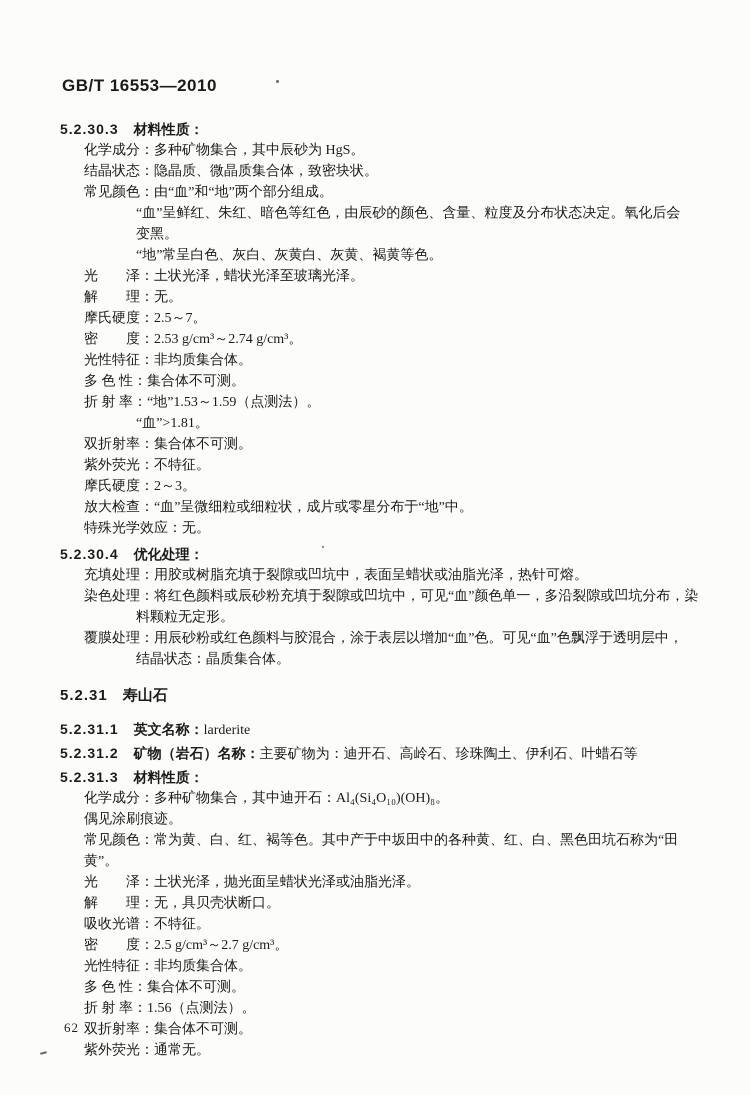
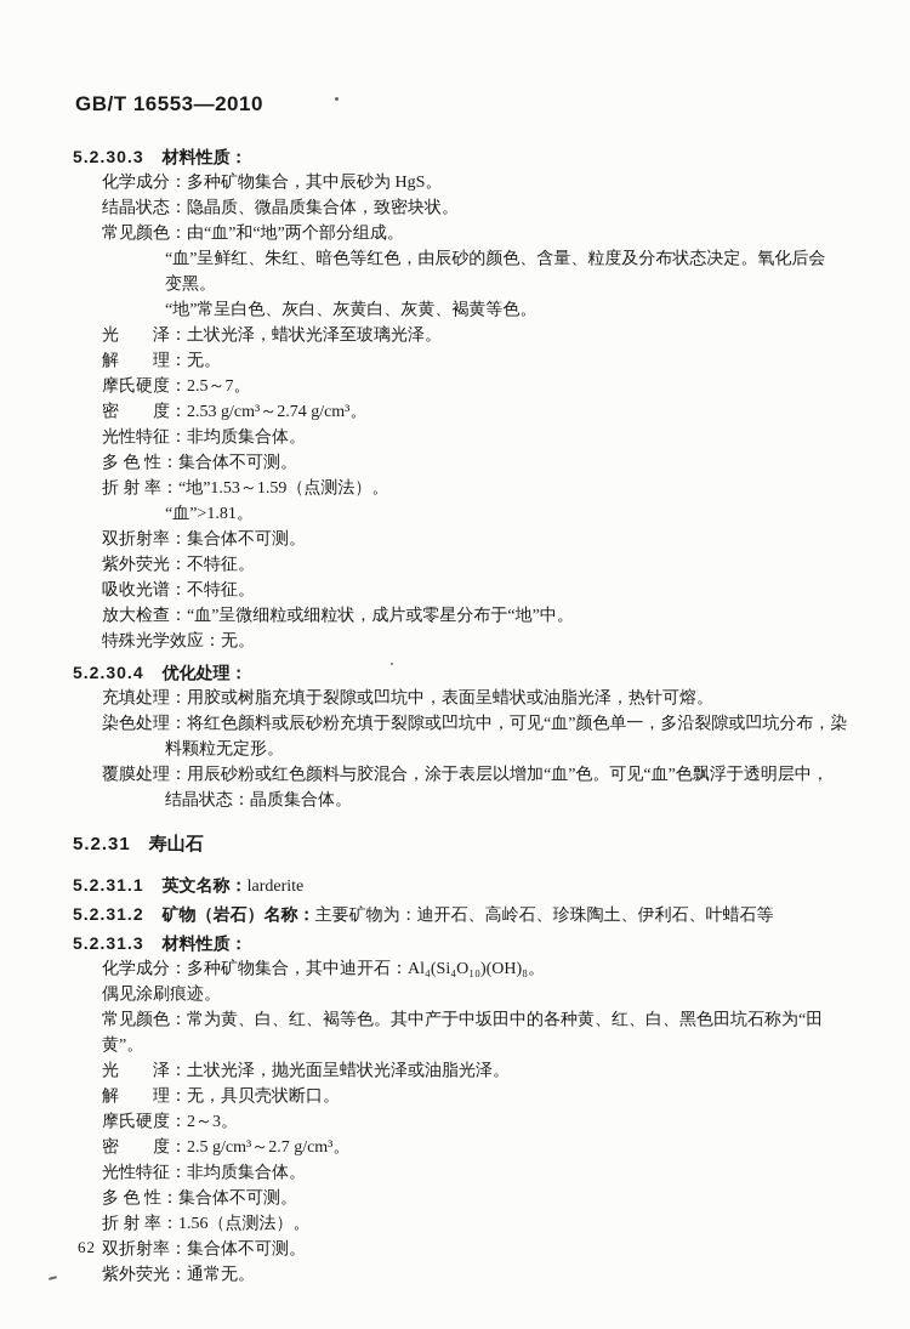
  GB/T 16553—2010
  5.2.30.3 材料性质：
  化学成分：多种矿物集合，其中辰砂为 HgS。
  结晶状态：隐晶质、微晶质集合体，致密块状。
  常见颜色：由“血”和“地”两个部分组成。
  “血”呈鲜红、朱红、暗色等红色，由辰砂的颜色、含量、粒度及分布状态决定。氧化后会
  变黑。
  “地”常呈白色、灰白、灰黄白、灰黄、褐黄等色。
  光 泽：土状光泽，蜡状光泽至玻璃光泽。
  解 理：无。
  摩氏硬度：2.5～7。
  密 度：2.53 g/cm³～2.74 g/cm³。
  光性特征：非均质集合体。
  多 色 性：集合体不可测。
  折 射 率：“地”1.53～1.59（点测法）。
  “血”>1.81。
  双折射率：集合体不可测。
  紫外荧光：不特征。
- 摩氏硬度：2～3。
+ 吸收光谱：不特征。
  放大检查：“血”呈微细粒或细粒状，成片或零星分布于“地”中。
  特殊光学效应：无。
  5.2.30.4 优化处理：
  充填处理：用胶或树脂充填于裂隙或凹坑中，表面呈蜡状或油脂光泽，热针可熔。
  染色处理：将红色颜料或辰砂粉充填于裂隙或凹坑中，可见“血”颜色单一，多沿裂隙或凹坑分布，染
  料颗粒无定形。
  覆膜处理：用辰砂粉或红色颜料与胶混合，涂于表层以增加“血”色。可见“血”色飘浮于透明层中，
  结晶状态：晶质集合体。
  5.2.31 寿山石
  5.2.31.1 英文名称：larderite
  5.2.31.2 矿物（岩石）名称：主要矿物为：迪开石、高岭石、珍珠陶土、伊利石、叶蜡石等
  5.2.31.3 材料性质：
  化学成分：多种矿物集合，其中迪开石：Al₄(Si₄O₁₀)(OH)₈。
  偶见涂刷痕迹。
  常见颜色：常为黄、白、红、褐等色。其中产于中坂田中的各种黄、红、白、黑色田坑石称为“田黄”。
  光 泽：土状光泽，抛光面呈蜡状光泽或油脂光泽。
  解 理：无，具贝壳状断口。
- 吸收光谱：不特征。
+ 摩氏硬度：2～3。
  密 度：2.5 g/cm³～2.7 g/cm³。
  光性特征：非均质集合体。
  多 色 性：集合体不可测。
  折 射 率：1.56（点测法）。
  双折射率：集合体不可测。
  紫外荧光：通常无。
  62
